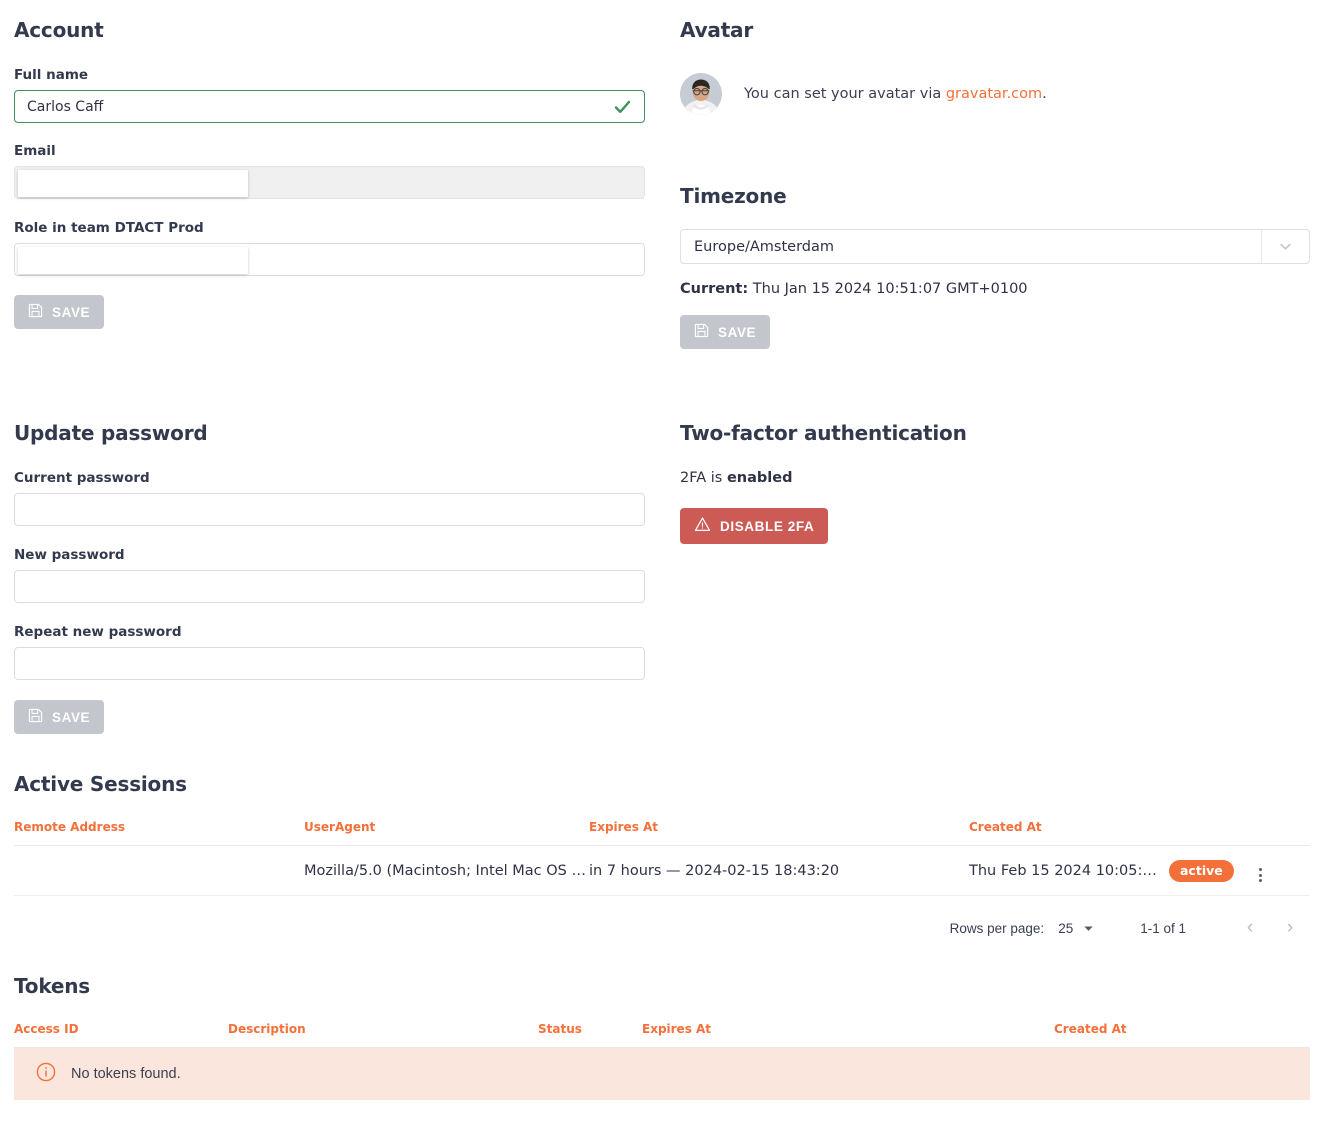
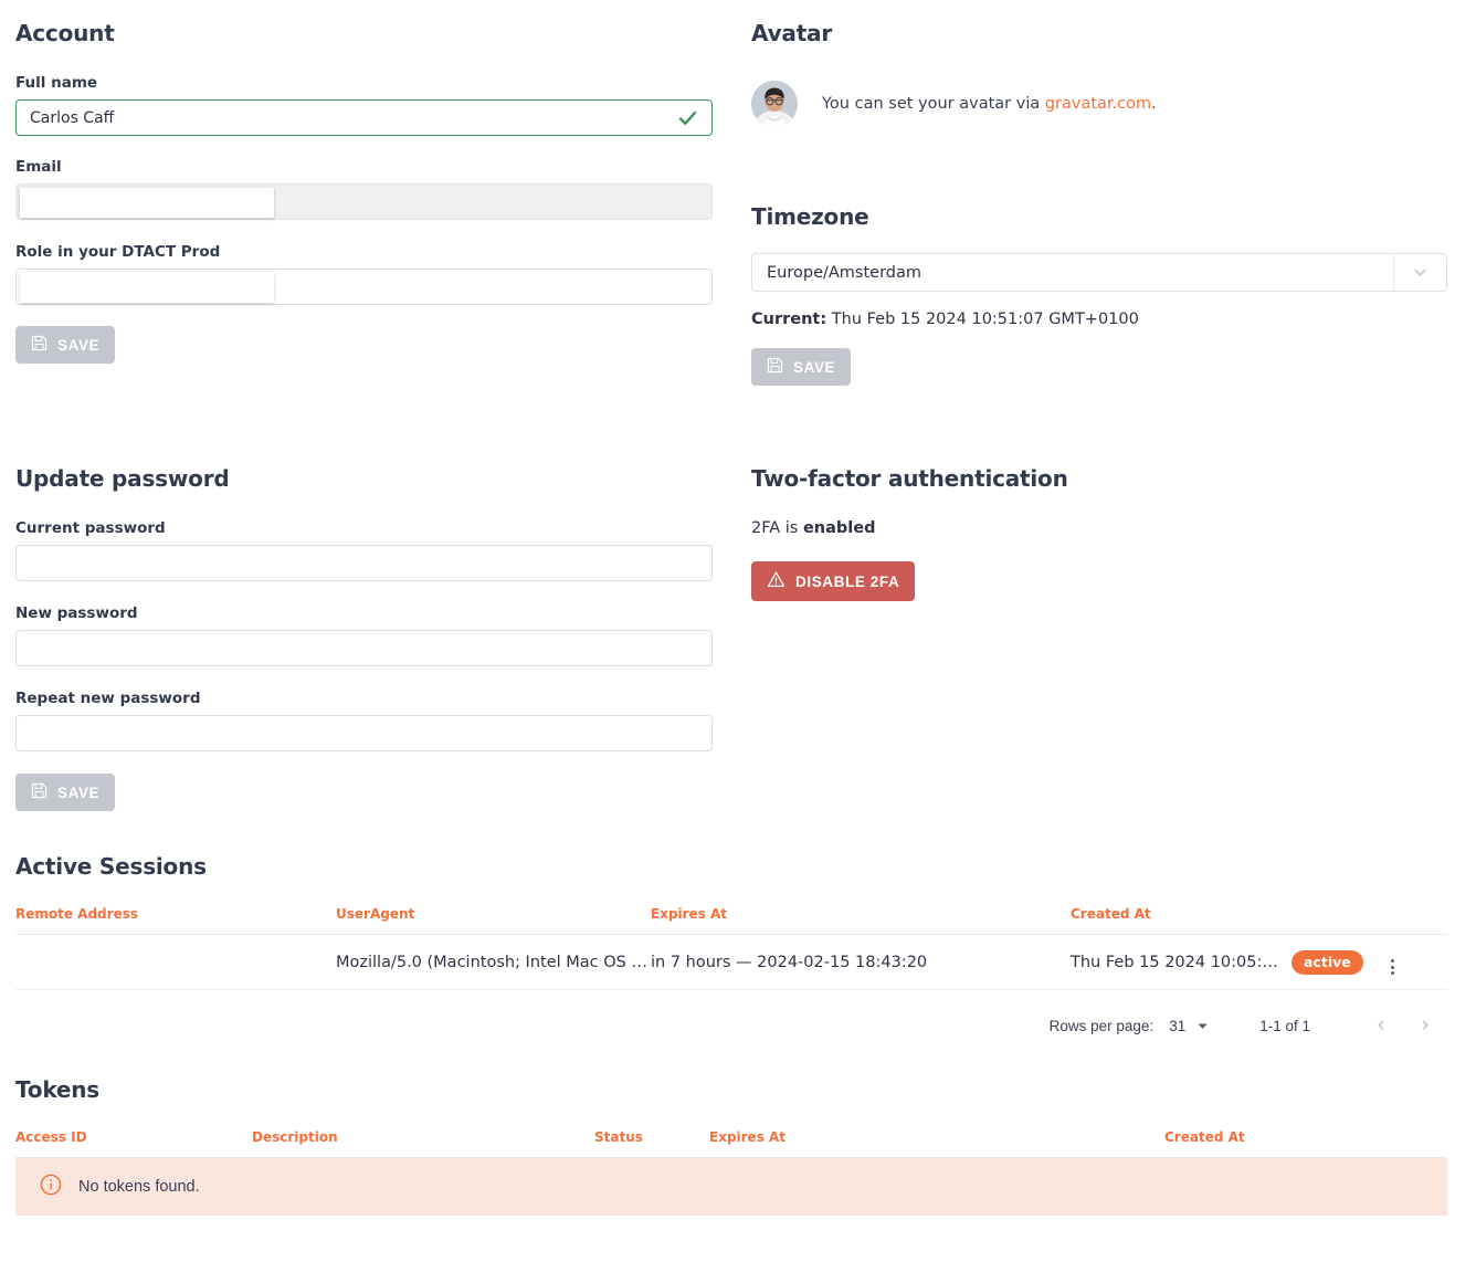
  Account
  Full name
  Carlos Caff
  Email
- Role in team DTACT Prod
+ Role in your DTACT Prod
  SAVE
  Update password
  Current password
  New password
  Repeat new password
  SAVE
  Avatar
  You can set your avatar via gravatar.com.
  Timezone
  Europe/Amsterdam
- Current: Thu Jan 15 2024 10:51:07 GMT+0100
+ Current: Thu Feb 15 2024 10:51:07 GMT+0100
  SAVE
  Two-factor authentication
  2FA is enabled
  DISABLE 2FA
  Active Sessions
  Remote Address	UserAgent	Expires At	Created At
  	Mozilla/5.0 (Macintosh; Intel Mac OS X…	in 7 hours — 2024-02-15 18:43:20	Thu Feb 15 2024 10:05:…	active
  Rows per page:
- 25
+ 31
  1-1 of 1
  ‹
  ›
  Tokens
  Access ID	Description	Status	Expires At	Created At
  No tokens found.
